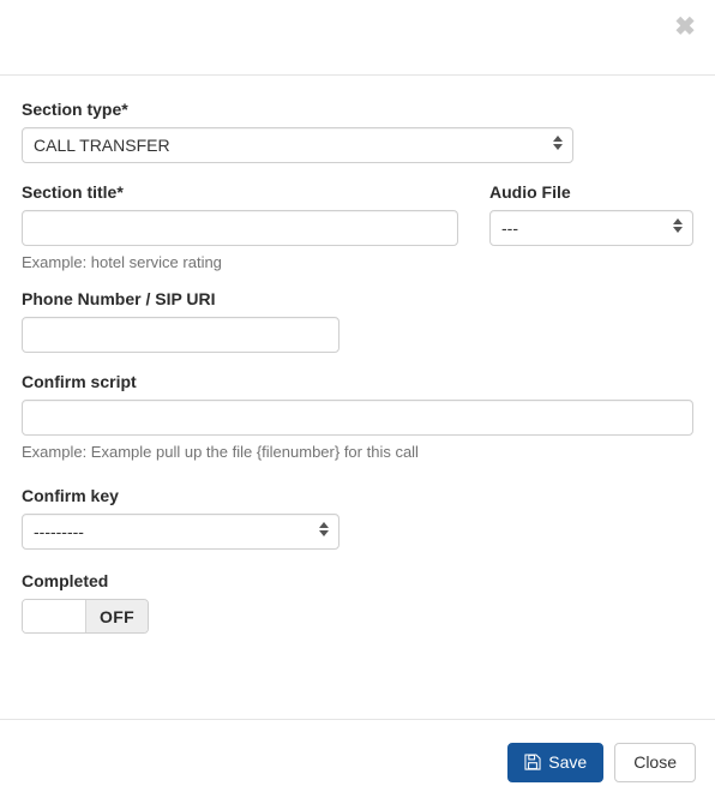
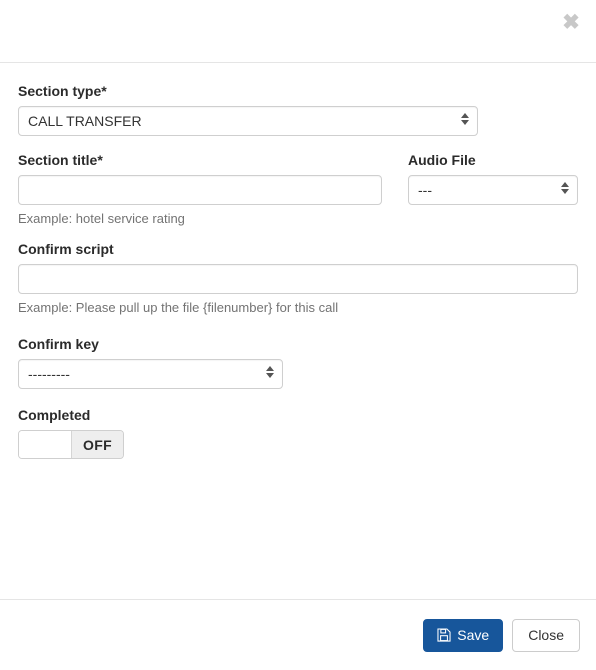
  ✖
  Section type*
  CALL TRANSFER
  Section title*
  Example: hotel service rating
  Audio File
  ---
- Phone Number / SIP URI
  Confirm script
- Example: Example pull up the file {filenumber} for this call
+ Example: Please pull up the file {filenumber} for this call
  Confirm key
  ---------
  Completed
  OFF
  Save
  Close
